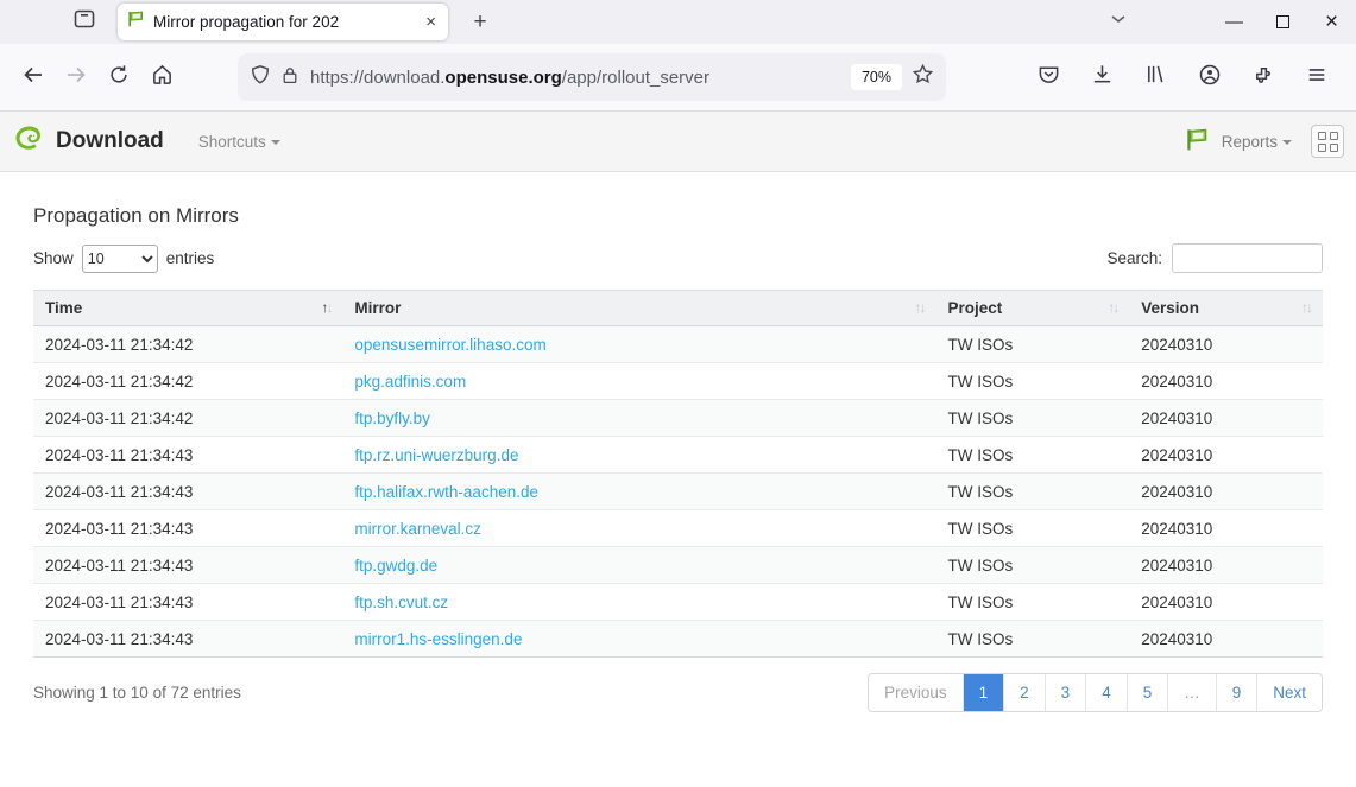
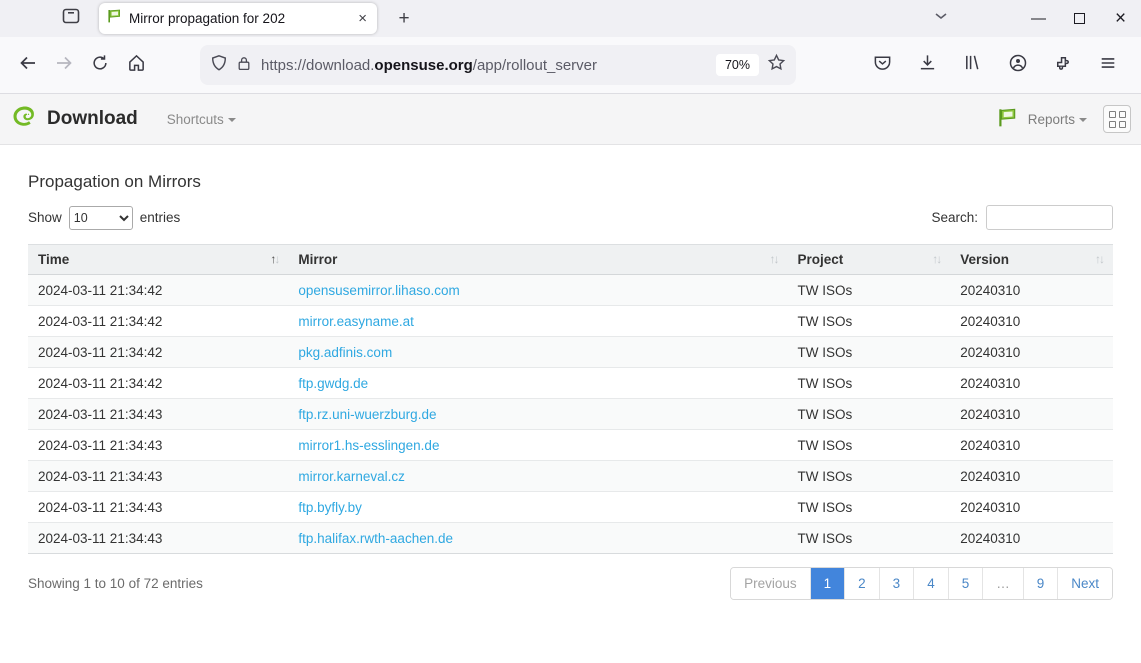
  Mirror propagation for 202
  ×
  +
  —
  ×
  https://download.opensuse.org/app/rollout_server
  70%
  Download
  Shortcuts
  Reports
  Propagation on Mirrors
  Show
  10
  entries
  Search:
  Time ↑↓	Mirror ↑↓	Project ↑↓	Version ↑↓
  2024-03-11 21:34:42	opensusemirror.lihaso.com	TW ISOs	20240310
+ 2024-03-11 21:34:42	mirror.easyname.at	TW ISOs	20240310
  2024-03-11 21:34:42	pkg.adfinis.com	TW ISOs	20240310
- 2024-03-11 21:34:42	ftp.byfly.by	TW ISOs	20240310
+ 2024-03-11 21:34:42	ftp.gwdg.de	TW ISOs	20240310
  2024-03-11 21:34:43	ftp.rz.uni-wuerzburg.de	TW ISOs	20240310
- 2024-03-11 21:34:43	ftp.halifax.rwth-aachen.de	TW ISOs	20240310
+ 2024-03-11 21:34:43	mirror1.hs-esslingen.de	TW ISOs	20240310
  2024-03-11 21:34:43	mirror.karneval.cz	TW ISOs	20240310
- 2024-03-11 21:34:43	ftp.gwdg.de	TW ISOs	20240310
+ 2024-03-11 21:34:43	ftp.byfly.by	TW ISOs	20240310
- 2024-03-11 21:34:43	ftp.sh.cvut.cz	TW ISOs	20240310
- 2024-03-11 21:34:43	mirror1.hs-esslingen.de	TW ISOs	20240310
+ 2024-03-11 21:34:43	ftp.halifax.rwth-aachen.de	TW ISOs	20240310
  Showing 1 to 10 of 72 entries
  Previous
  1
  2
  3
  4
  5
  …
  9
  Next
